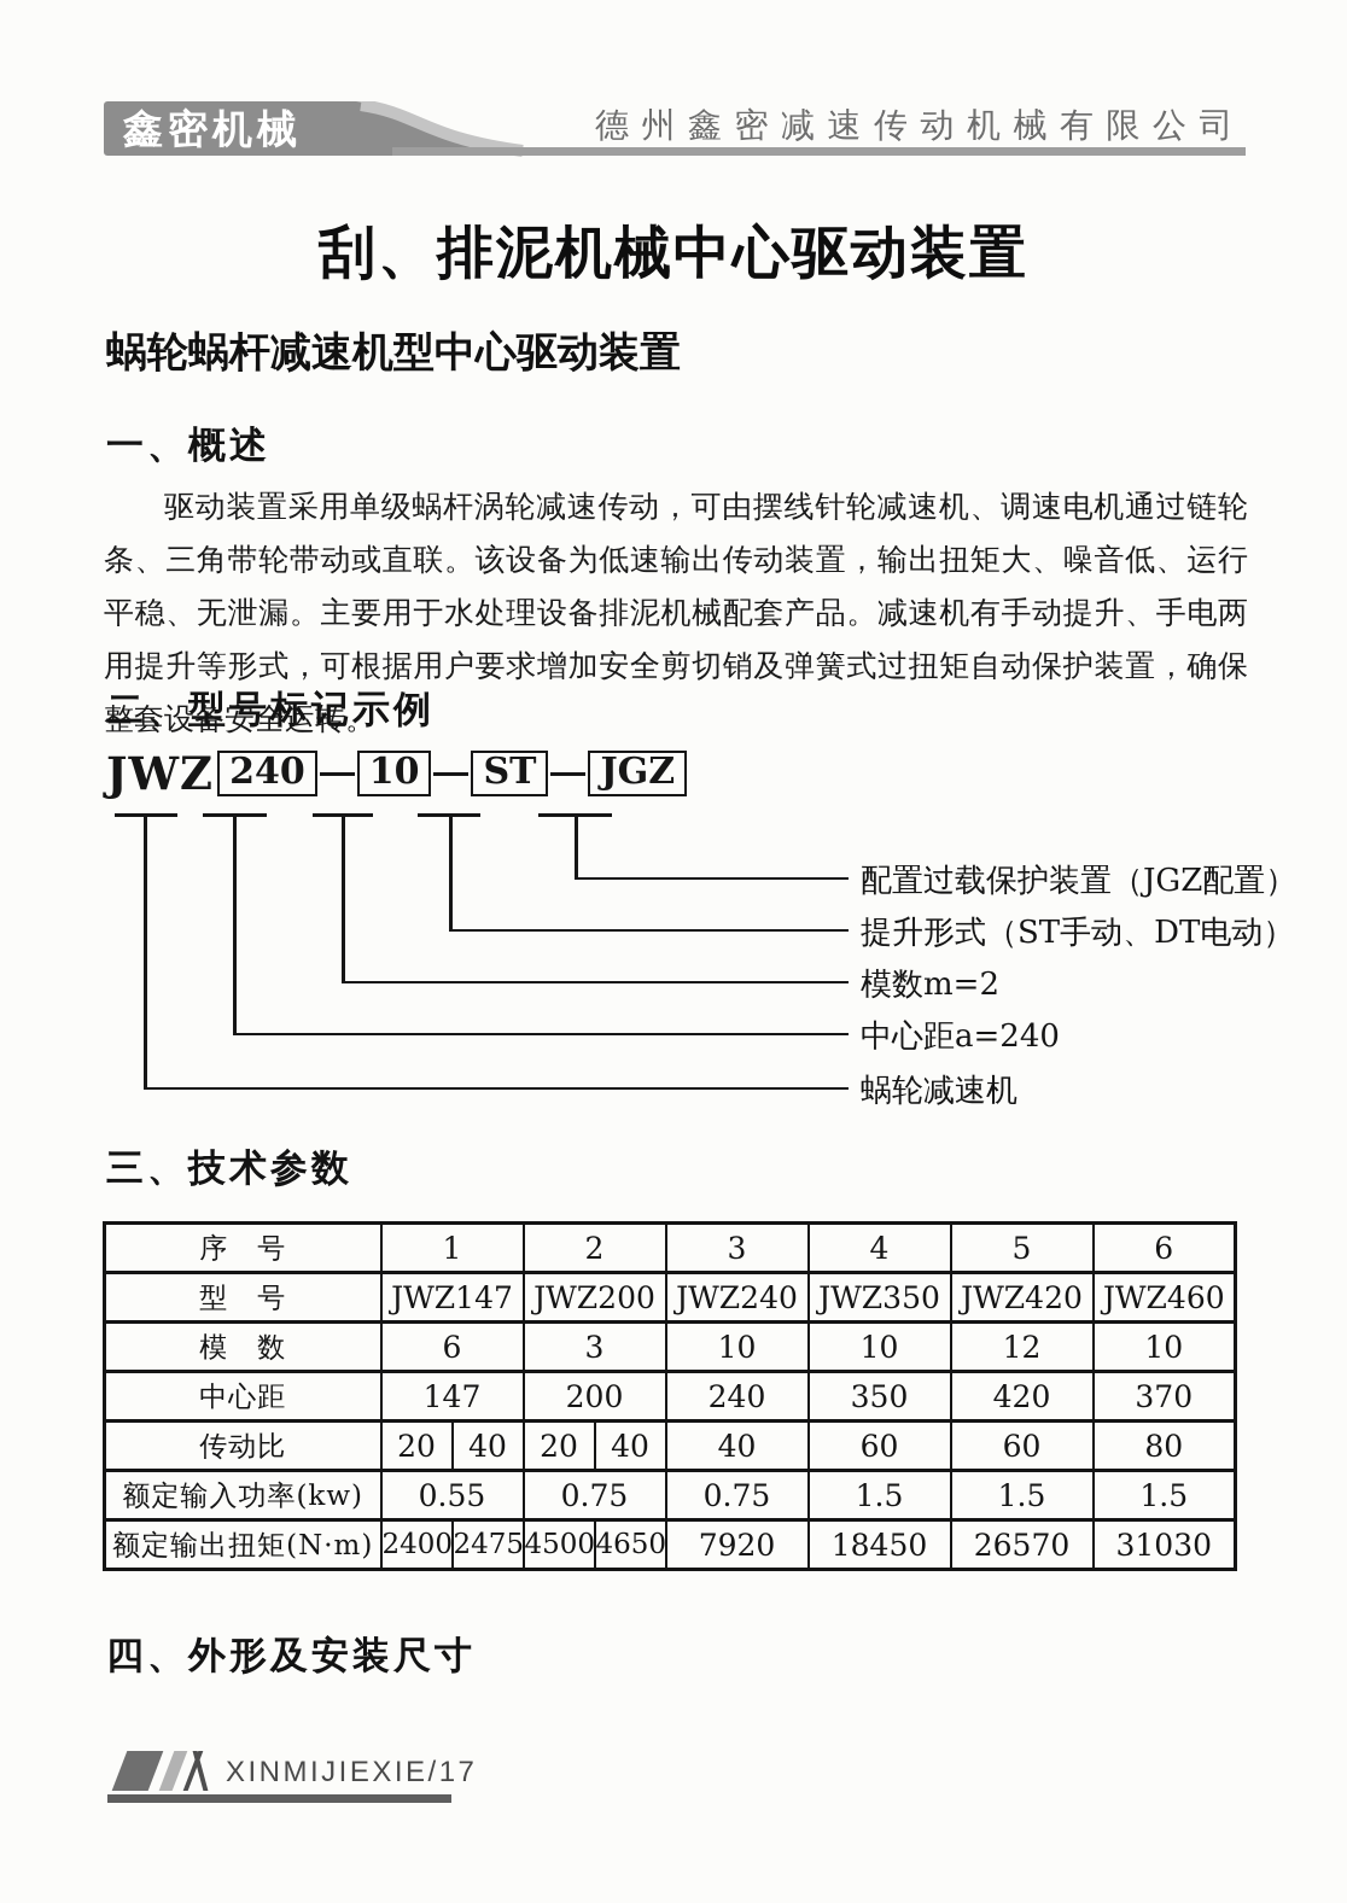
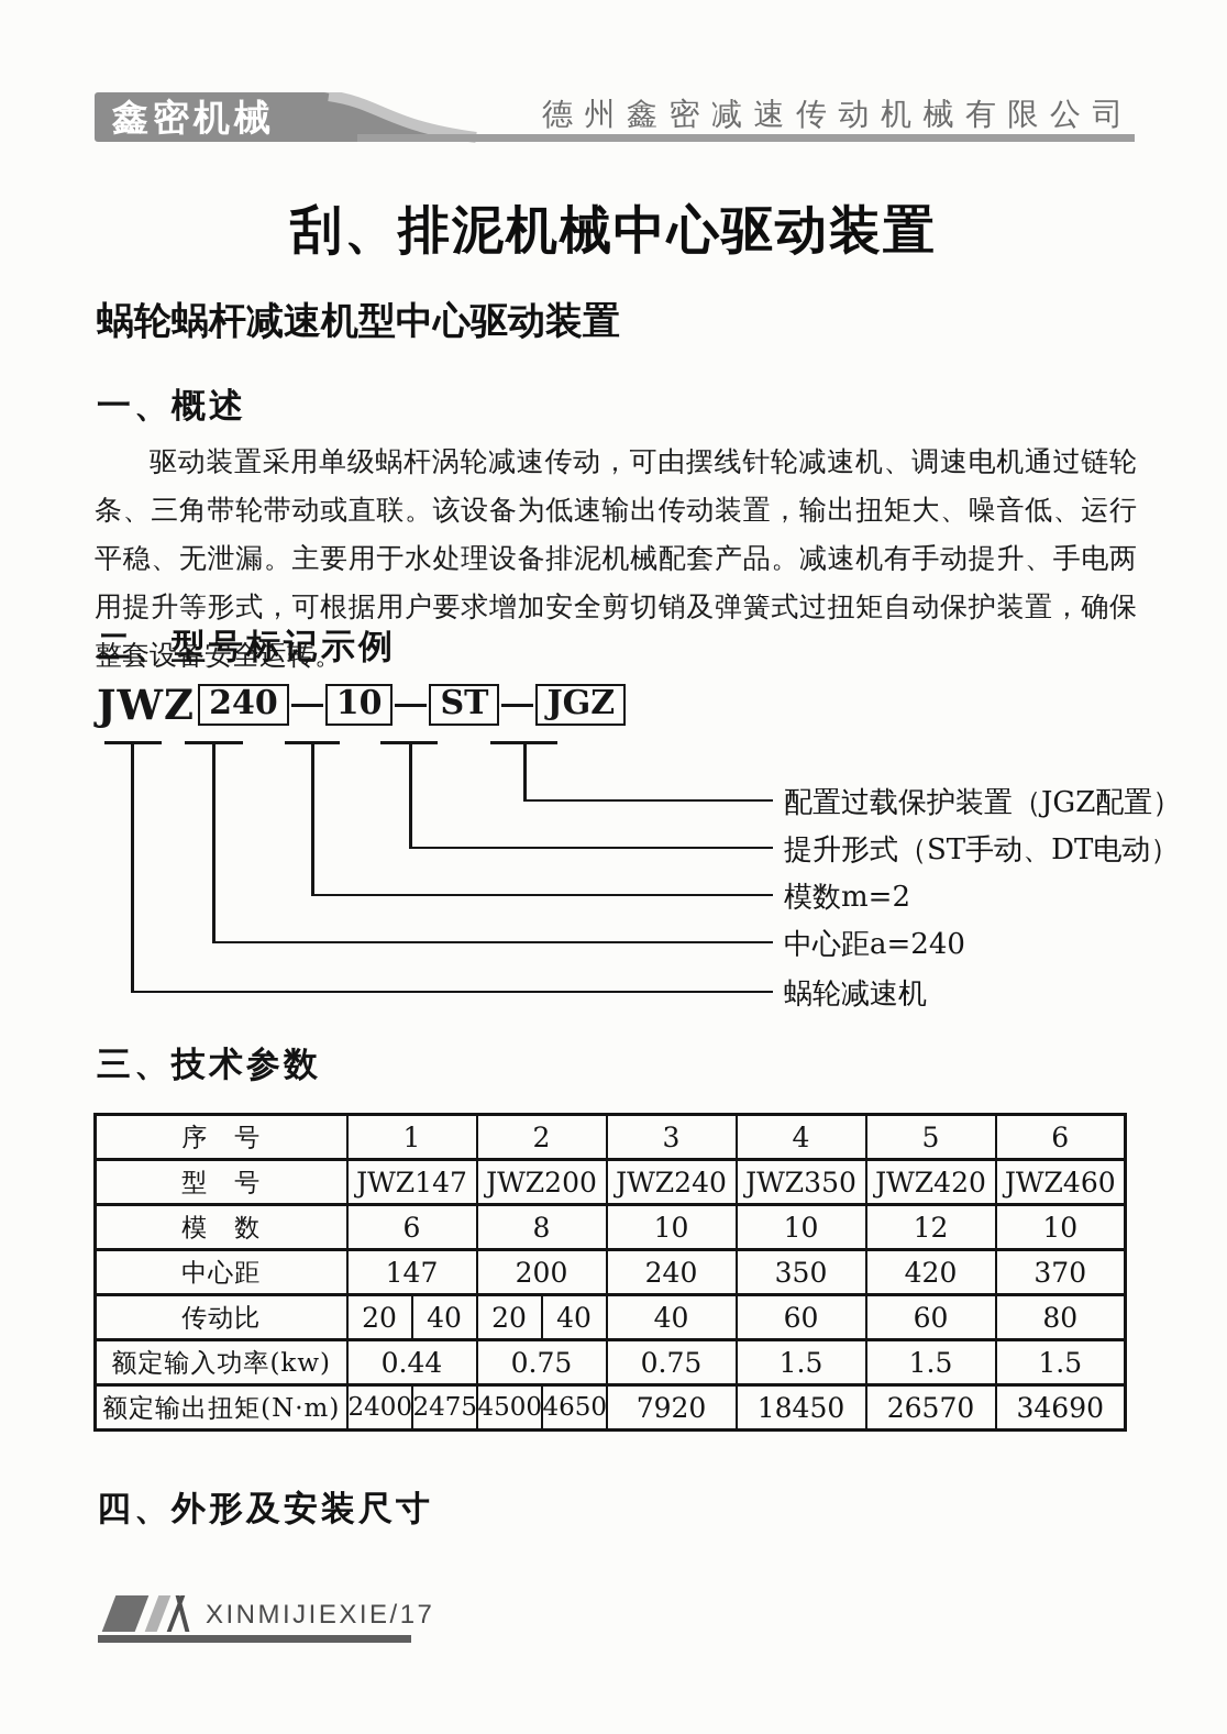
  鑫密机械
  德州鑫密减速传动机械有限公司
  刮、排泥机械中心驱动装置
  蜗轮蜗杆减速机型中心驱动装置
  一、概述
  驱动装置采用单级蜗杆涡轮减速传动，可由摆线针轮减速机、调速电机通过链轮条、三角带轮带动或直联。该设备为低速输出传动装置，输出扭矩大、噪音低、运行平稳、无泄漏。主要用于水处理设备排泥机械配套产品。减速机有手动提升、手电两用提升等形式，可根据用户要求增加安全剪切销及弹簧式过扭矩自动保护装置，确保整套设备安全运转。
  二、型号标记示例
  JWZ
  240
  10
  ST
  JGZ
  配置过载保护装置（JGZ配置）
  提升形式（ST手动、DT电动）
  模数m=2
  中心距a=240
  蜗轮减速机
  三、技术参数
  序 号	1	2	3	4	5	6
  型 号	JWZ147	JWZ200	JWZ240	JWZ350	JWZ420	JWZ460
- 模 数	6	3	10	10	12	10
+ 模 数	6	8	10	10	12	10
  中心距	147	200	240	350	420	370
  传动比	20	40	20	40	40	60	60	80
- 额定输入功率(kw)	0.55	0.75	0.75	1.5	1.5	1.5
+ 额定输入功率(kw)	0.44	0.75	0.75	1.5	1.5	1.5
- 额定输出扭矩(N·m)	2400	2475	4500	4650	7920	18450	26570	31030
+ 额定输出扭矩(N·m)	2400	2475	4500	4650	7920	18450	26570	34690
  四、外形及安装尺寸
  XINMIJIEXIE/17
